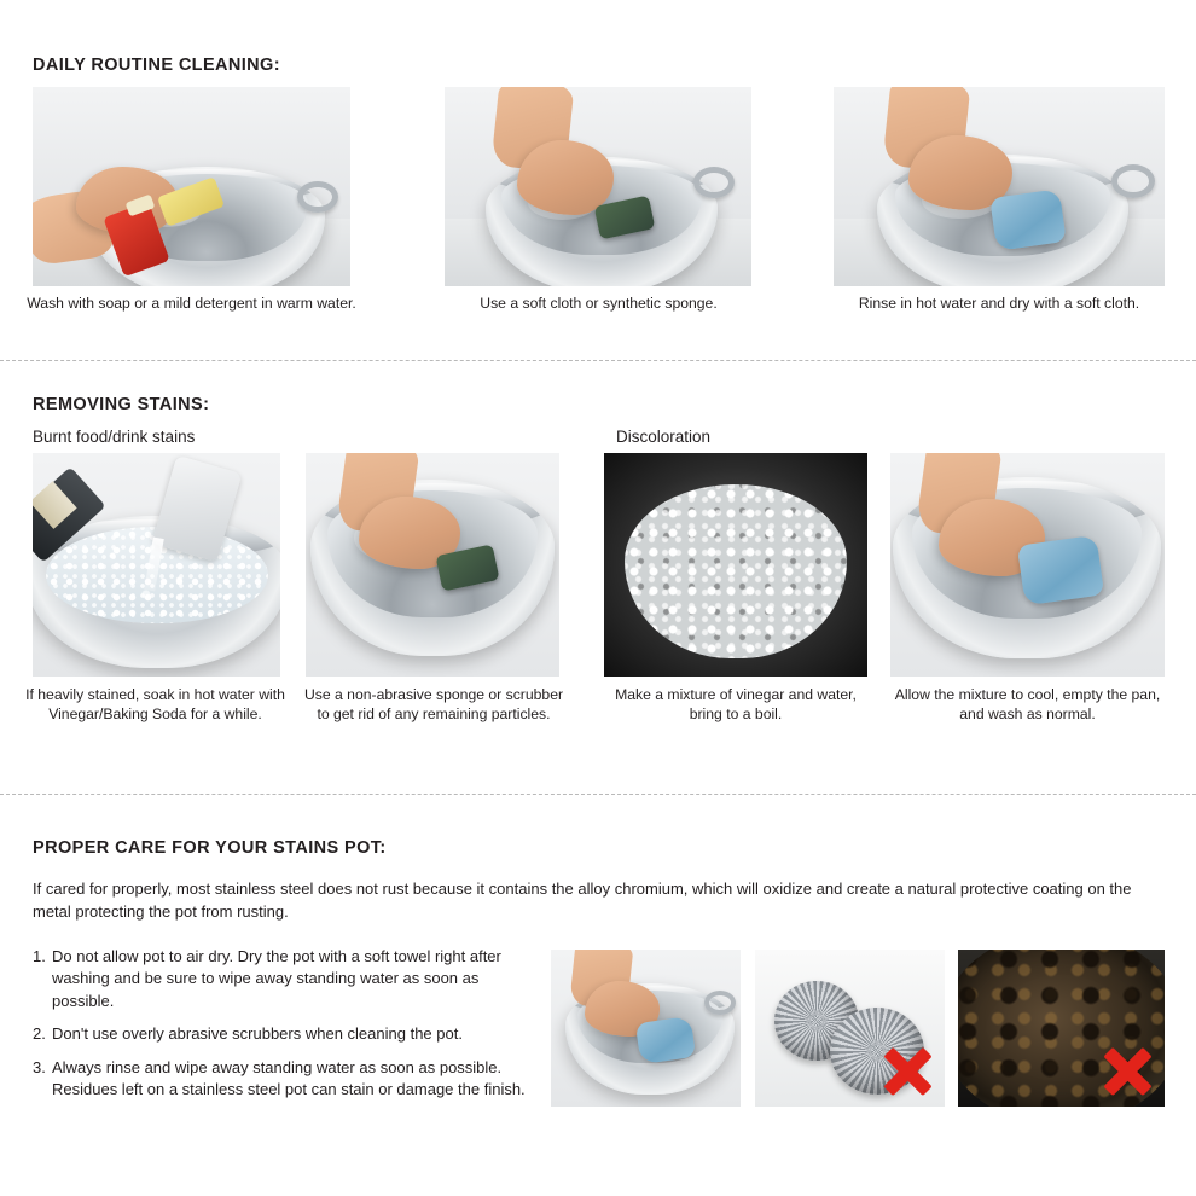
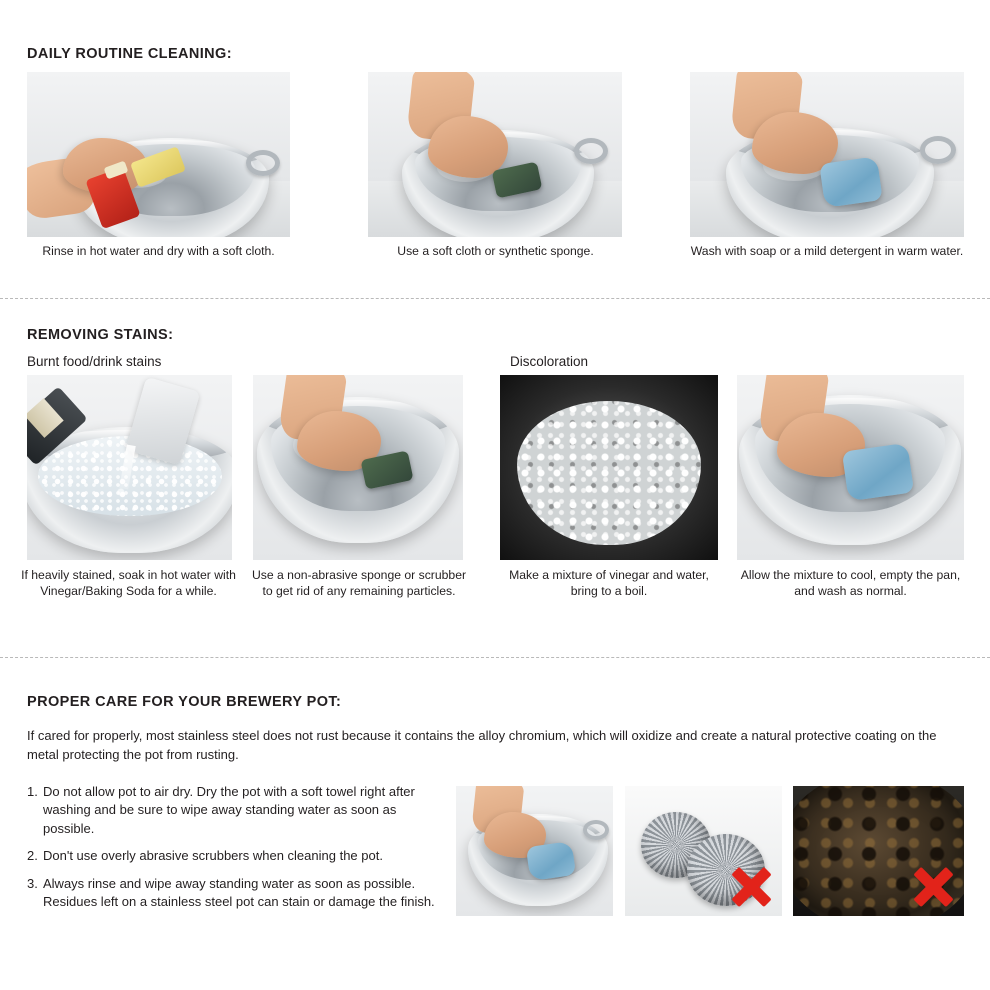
  DAILY ROUTINE CLEANING:
- Wash with soap or a mild detergent in warm water.
+ Rinse in hot water and dry with a soft cloth.
  Use a soft cloth or synthetic sponge.
- Rinse in hot water and dry with a soft cloth.
+ Wash with soap or a mild detergent in warm water.
  REMOVING STAINS:
  Burnt food/drink stains
  Discoloration
  If heavily stained, soak in hot water with Vinegar/Baking Soda for a while.
  Use a non-abrasive sponge or scrubber to get rid of any remaining particles.
  Make a mixture of vinegar and water, bring to a boil.
  Allow the mixture to cool, empty the pan, and wash as normal.
- PROPER CARE FOR YOUR STAINS POT:
+ PROPER CARE FOR YOUR BREWERY POT:
  If cared for properly, most stainless steel does not rust because it contains the alloy chromium, which will oxidize and create a natural protective coating on the metal protecting the pot from rusting.
  1.
  Do not allow pot to air dry. Dry the pot with a soft towel right after washing and be sure to wipe away standing water as soon as possible.
  2.
  Don't use overly abrasive scrubbers when cleaning the pot.
  3.
  Always rinse and wipe away standing water as soon as possible. Residues left on a stainless steel pot can stain or damage the finish.
